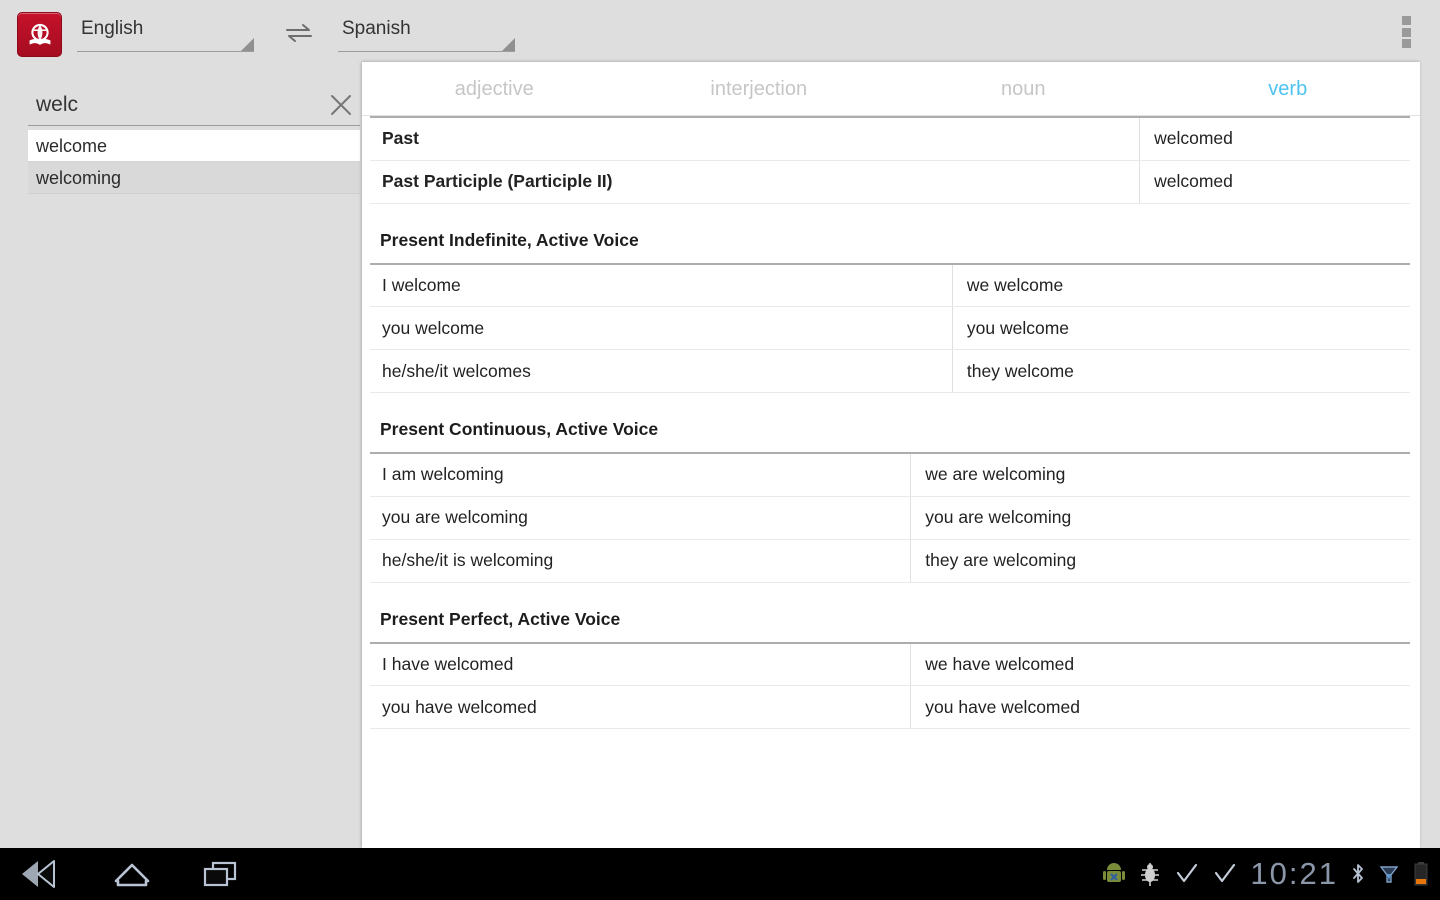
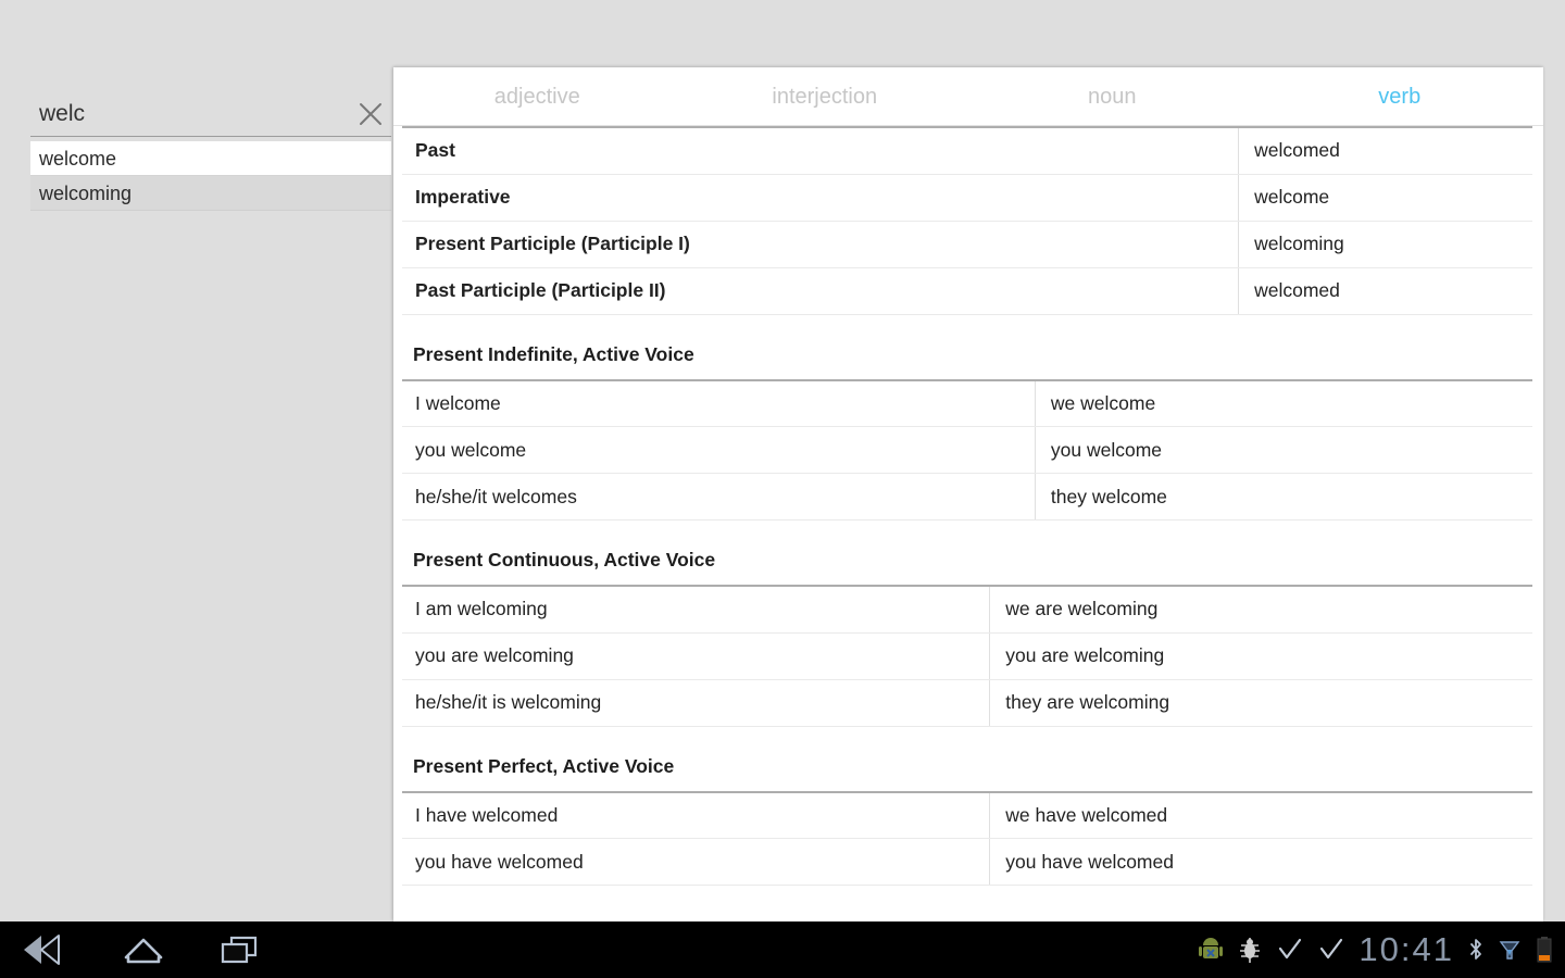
- English
- Spanish
  welc
  welcome
  welcoming
  adjective
  interjection
  noun
  verb
  Past	welcomed
+ Imperative	welcome
+ Present Participle (Participle I)	welcoming
  Past Participle (Participle II)	welcomed
  Present Indefinite, Active Voice
  I welcome	we welcome
  you welcome	you welcome
  he/she/it welcomes	they welcome
  Present Continuous, Active Voice
  I am welcoming	we are welcoming
  you are welcoming	you are welcoming
  he/she/it is welcoming	they are welcoming
  Present Perfect, Active Voice
  I have welcomed	we have welcomed
  you have welcomed	you have welcomed
- 10:21
+ 10:41
